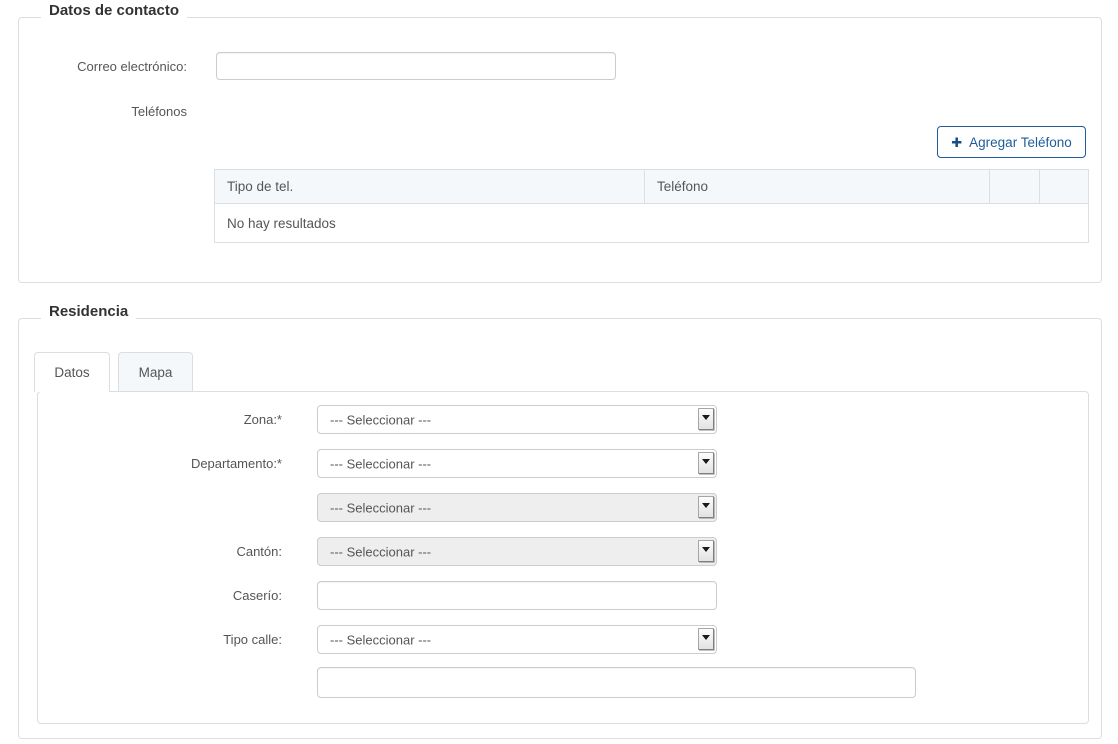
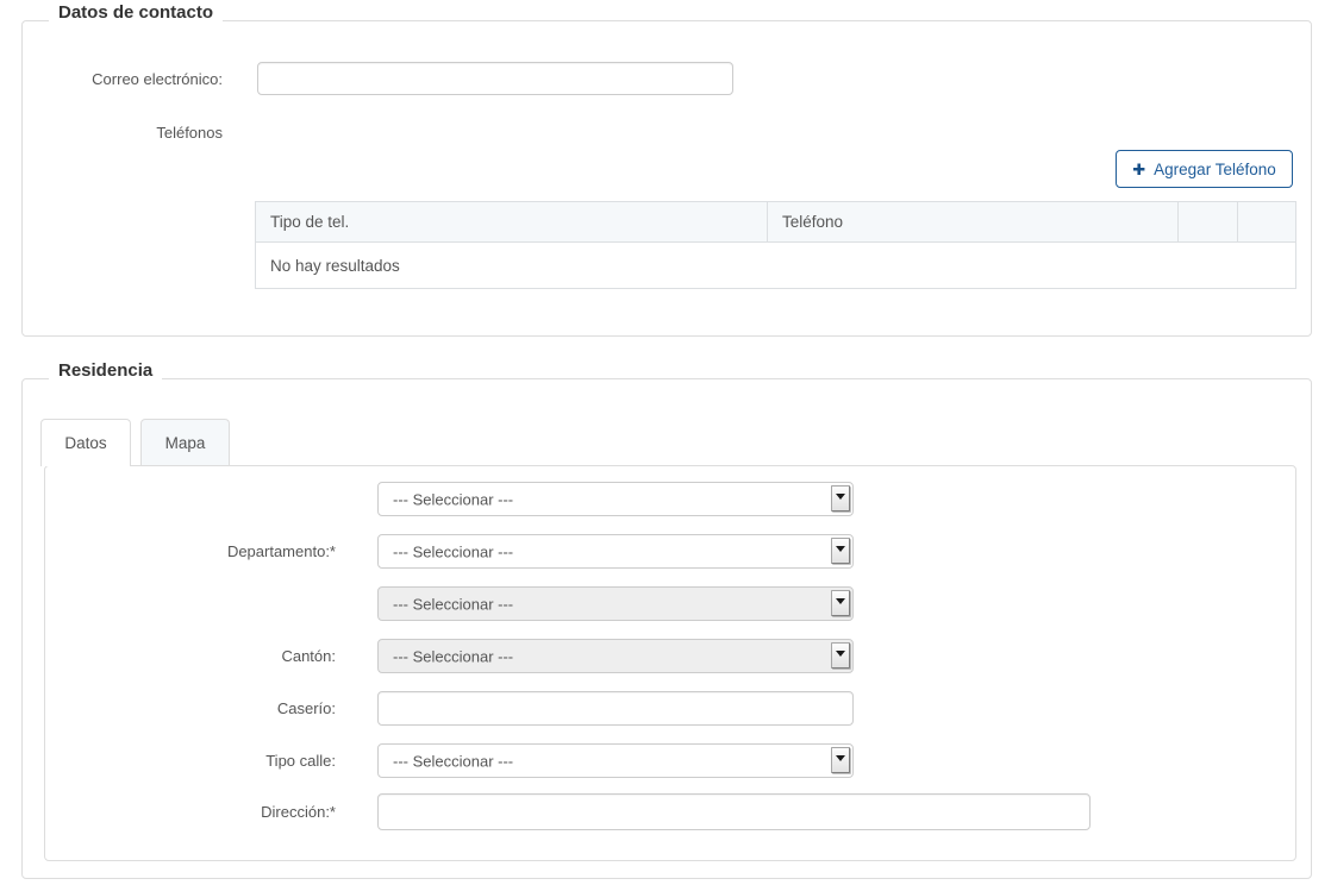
  Datos de contacto
  Correo electrónico:
  Teléfonos
  ✚
  Agregar Teléfono
  Tipo de tel.	Teléfono
  No hay resultados
  Residencia
  Datos
  Mapa
- Zona:*
  --- Seleccionar ---
  Departamento:*
  --- Seleccionar ---
  --- Seleccionar ---
  Cantón:
  --- Seleccionar ---
  Caserío:
  Tipo calle:
  --- Seleccionar ---
+ Dirección:*
